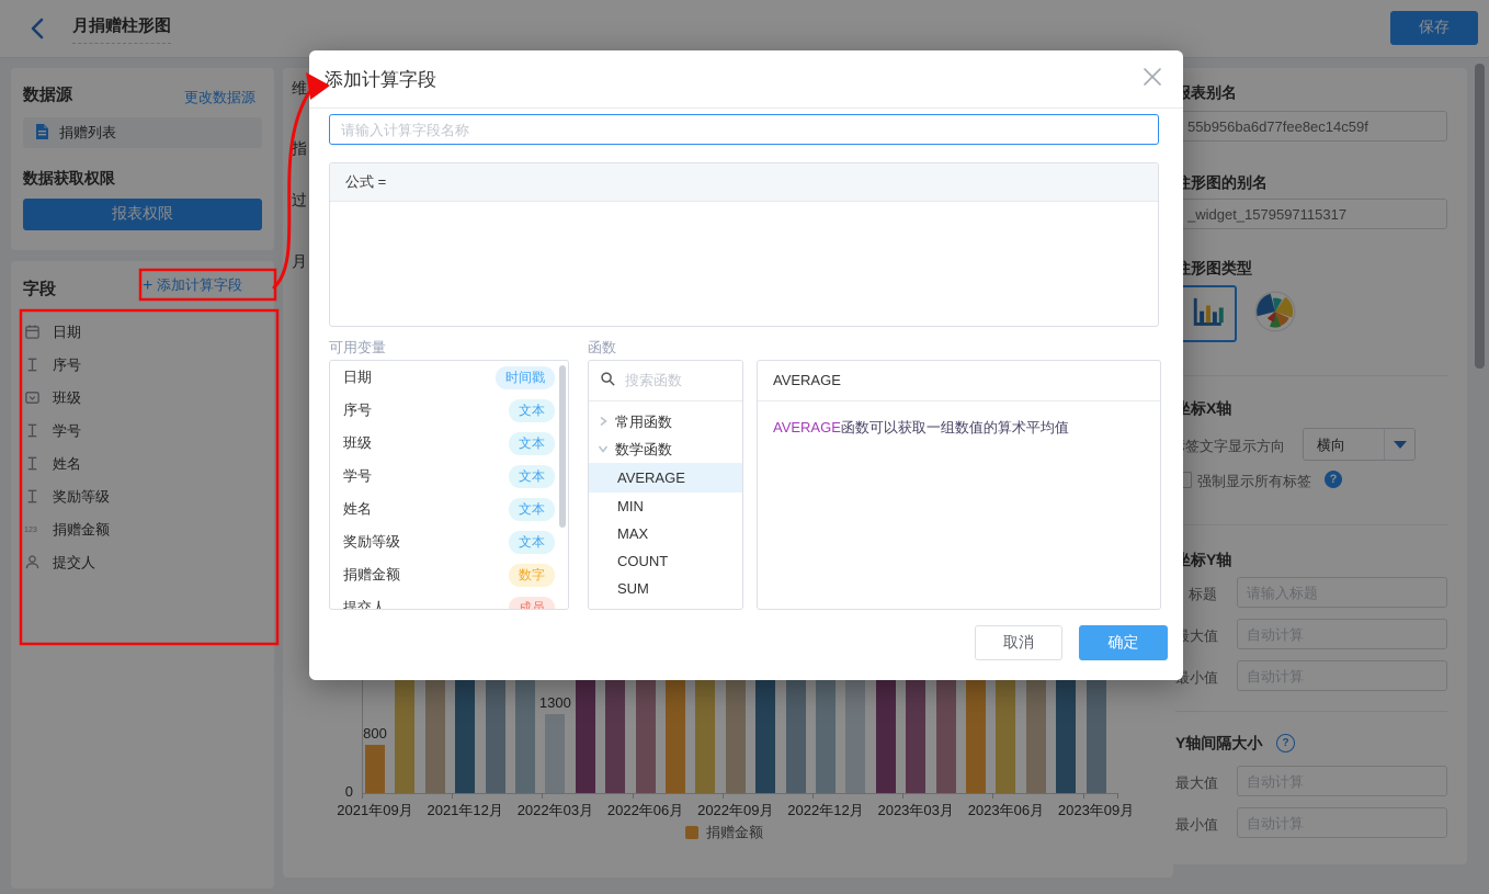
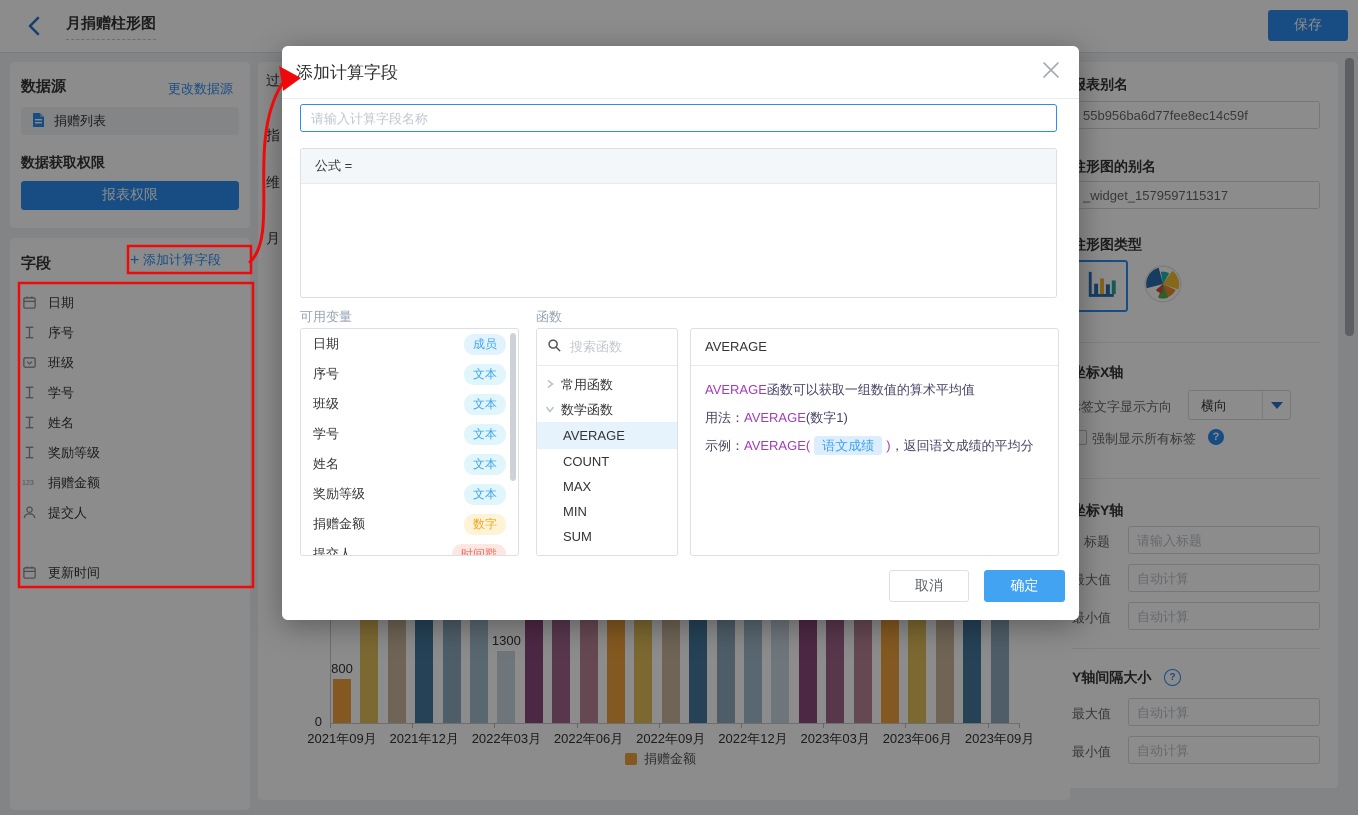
  月捐赠柱形图
  保存
  数据源
  更改数据源
  捐赠列表
  数据获取权限
  报表权限
  字段
  + 添加计算字段
  日期
  序号
  班级
  学号
  姓名
  奖励等级
  123
  捐赠金额
  提交人
+ 更新时间
- 维
+ 过
  指
- 过
+ 维
  月
  0
  800
  1300
  捐赠金额
  2021年09月
  2021年12月
  2022年03月
  2022年06月
  2022年09月
  2022年12月
  2023年03月
  2023年06月
  2023年09月
  报表别名
  55b956ba6d77fee8ec14c59f
  柱形图的别名
  _widget_1579597115317
  柱形图类型
  坐标X轴
  签文字显示方向
  横向
  强制显示所有标签
  ?
  坐标Y轴
  标题
  请输入标题
  自动计算
  最小值
  自动计算
  Y轴间隔大小
  ?
  最大值
  自动计算
  最小值
  自动计算
  添加计算字段
  请输入计算字段名称
  公式 =
  可用变量
  日期
- 时间戳
+ 成员
  序号
  文本
  班级
  文本
  学号
  文本
  姓名
  文本
  奖励等级
  文本
  捐赠金额
  数字
  提交人
- 成员
+ 时间戳
  函数
  搜索函数
  常用函数
  数学函数
  AVERAGE
- MIN
+ COUNT
  MAX
- COUNT
+ MIN
  SUM
  AVERAGE
  AVERAGE函数可以获取一组数值的算术平均值
+ 用法：AVERAGE(数字1)
+ 示例：AVERAGE( 语文成绩 )，返回语文成绩的平均分
  取消
  确定
